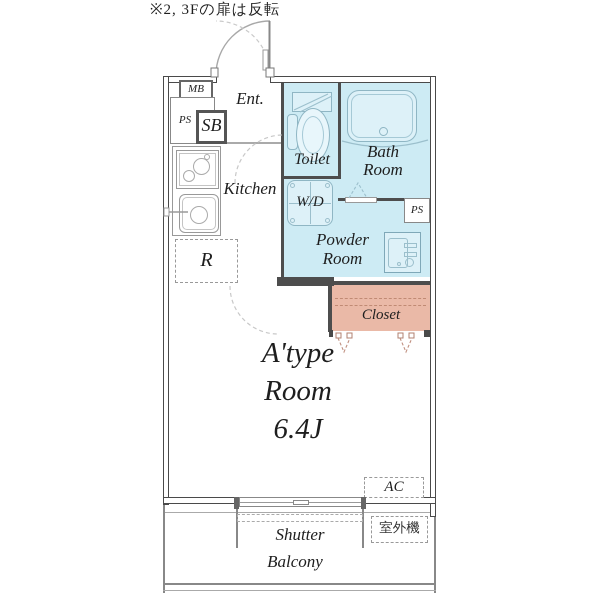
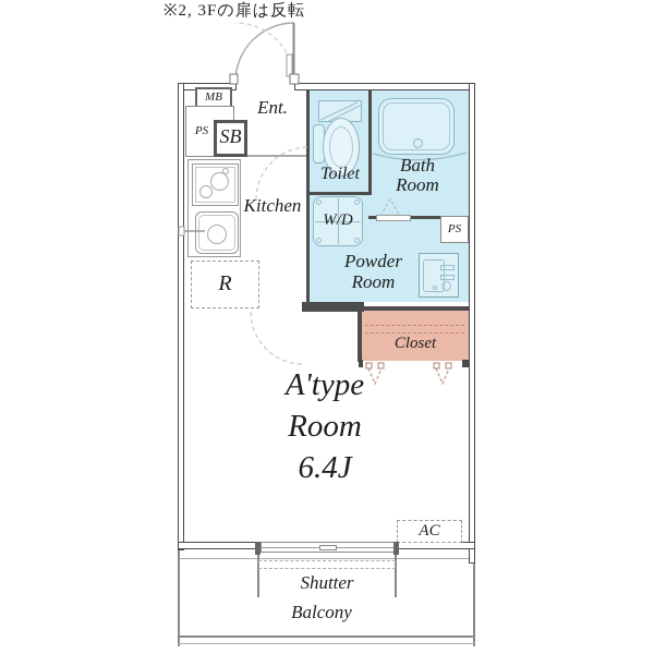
  ※2, 3Fの扉は反転
  MB
  PS
  SB
  PS
  R
  AC
- 室外機
  Ent.
  Kitchen
  Toilet
  Bath
  Room
  W/D
  Powder
  Room
  Closet
  A'type
  Room
  6.4J
  Shutter
  Balcony
